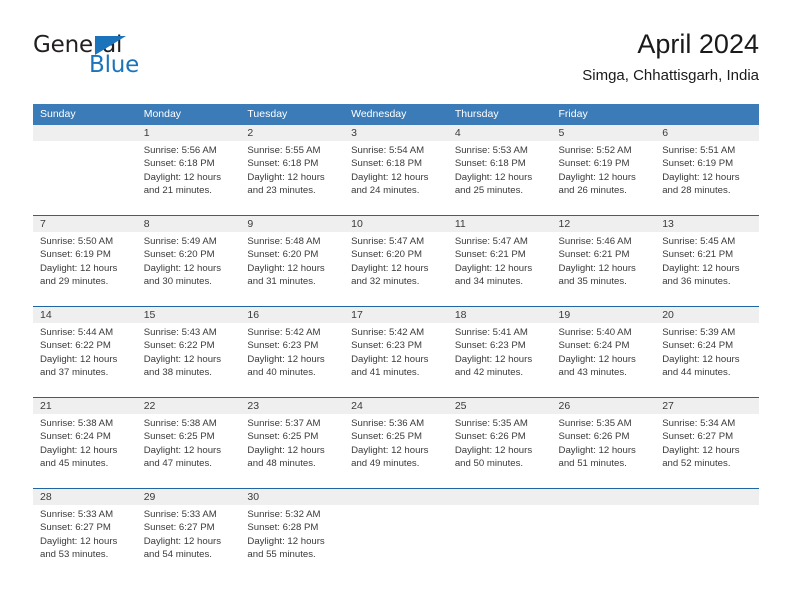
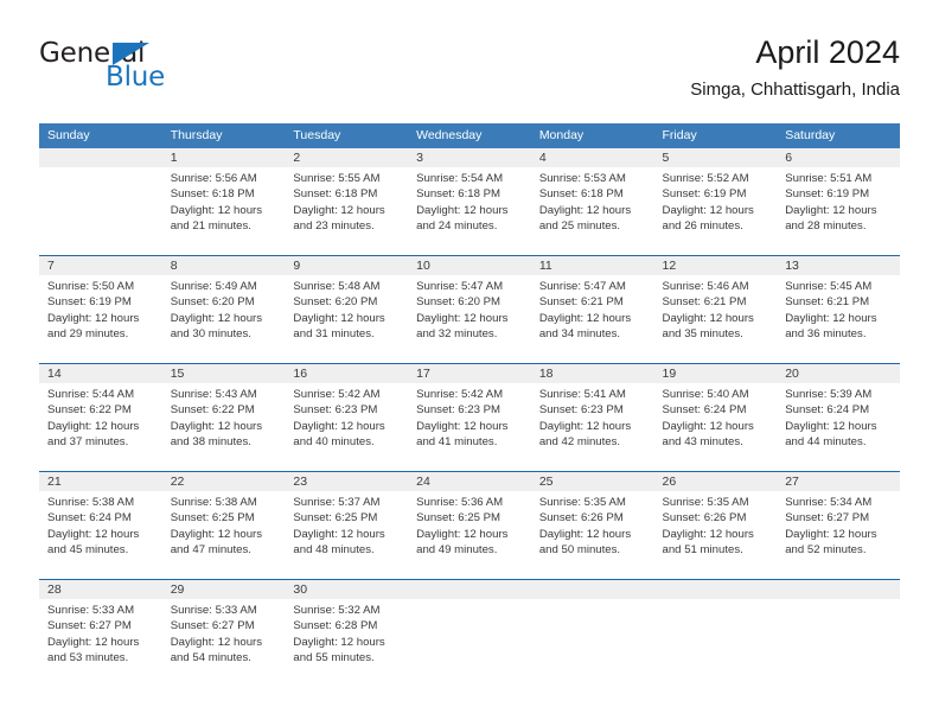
  General
  Blue
  April 2024
  Simga, Chhattisgarh, India
  Sunday
- Monday
+ Thursday
  Tuesday
  Wednesday
- Thursday
+ Monday
  Friday
+ Saturday
  1
  Sunrise: 5:56 AM
  Sunset: 6:18 PM
  Daylight: 12 hours
  and 21 minutes.
  2
  Sunrise: 5:55 AM
  Sunset: 6:18 PM
  Daylight: 12 hours
  and 23 minutes.
  3
  Sunrise: 5:54 AM
  Sunset: 6:18 PM
  Daylight: 12 hours
  and 24 minutes.
  4
  Sunrise: 5:53 AM
  Sunset: 6:18 PM
  Daylight: 12 hours
  and 25 minutes.
  5
  Sunrise: 5:52 AM
  Sunset: 6:19 PM
  Daylight: 12 hours
  and 26 minutes.
  6
  Sunrise: 5:51 AM
  Sunset: 6:19 PM
  Daylight: 12 hours
  and 28 minutes.
  7
  Sunrise: 5:50 AM
  Sunset: 6:19 PM
  Daylight: 12 hours
  and 29 minutes.
  8
  Sunrise: 5:49 AM
  Sunset: 6:20 PM
  Daylight: 12 hours
  and 30 minutes.
  9
  Sunrise: 5:48 AM
  Sunset: 6:20 PM
  Daylight: 12 hours
  and 31 minutes.
  10
  Sunrise: 5:47 AM
  Sunset: 6:20 PM
  Daylight: 12 hours
  and 32 minutes.
  11
  Sunrise: 5:47 AM
  Sunset: 6:21 PM
  Daylight: 12 hours
  and 34 minutes.
  12
  Sunrise: 5:46 AM
  Sunset: 6:21 PM
  Daylight: 12 hours
  and 35 minutes.
  13
  Sunrise: 5:45 AM
  Sunset: 6:21 PM
  Daylight: 12 hours
  and 36 minutes.
  14
  Sunrise: 5:44 AM
  Sunset: 6:22 PM
  Daylight: 12 hours
  and 37 minutes.
  15
  Sunrise: 5:43 AM
  Sunset: 6:22 PM
  Daylight: 12 hours
  and 38 minutes.
  16
  Sunrise: 5:42 AM
  Sunset: 6:23 PM
  Daylight: 12 hours
  and 40 minutes.
  17
  Sunrise: 5:42 AM
  Sunset: 6:23 PM
  Daylight: 12 hours
  and 41 minutes.
  18
  Sunrise: 5:41 AM
  Sunset: 6:23 PM
  Daylight: 12 hours
  and 42 minutes.
  19
  Sunrise: 5:40 AM
  Sunset: 6:24 PM
  Daylight: 12 hours
  and 43 minutes.
  20
  Sunrise: 5:39 AM
  Sunset: 6:24 PM
  Daylight: 12 hours
  and 44 minutes.
  21
  Sunrise: 5:38 AM
  Sunset: 6:24 PM
  Daylight: 12 hours
  and 45 minutes.
  22
  Sunrise: 5:38 AM
  Sunset: 6:25 PM
  Daylight: 12 hours
  and 47 minutes.
  23
  Sunrise: 5:37 AM
  Sunset: 6:25 PM
  Daylight: 12 hours
  and 48 minutes.
  24
  Sunrise: 5:36 AM
  Sunset: 6:25 PM
  Daylight: 12 hours
  and 49 minutes.
  25
  Sunrise: 5:35 AM
  Sunset: 6:26 PM
  Daylight: 12 hours
  and 50 minutes.
  26
  Sunrise: 5:35 AM
  Sunset: 6:26 PM
  Daylight: 12 hours
  and 51 minutes.
  27
  Sunrise: 5:34 AM
  Sunset: 6:27 PM
  Daylight: 12 hours
  and 52 minutes.
  28
  Sunrise: 5:33 AM
  Sunset: 6:27 PM
  Daylight: 12 hours
  and 53 minutes.
  29
  Sunrise: 5:33 AM
  Sunset: 6:27 PM
  Daylight: 12 hours
  and 54 minutes.
  30
  Sunrise: 5:32 AM
  Sunset: 6:28 PM
  Daylight: 12 hours
  and 55 minutes.
